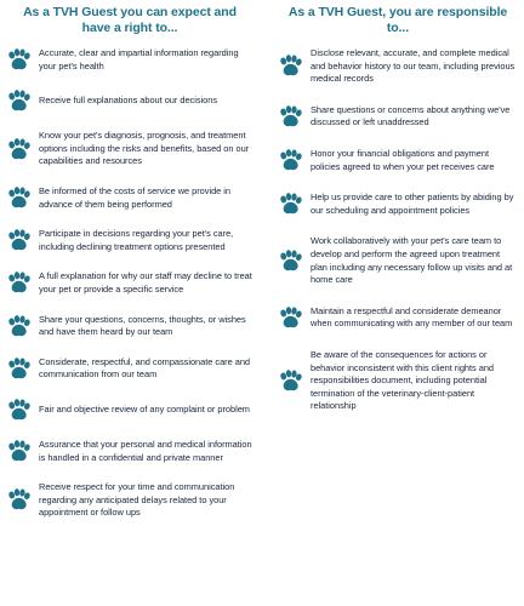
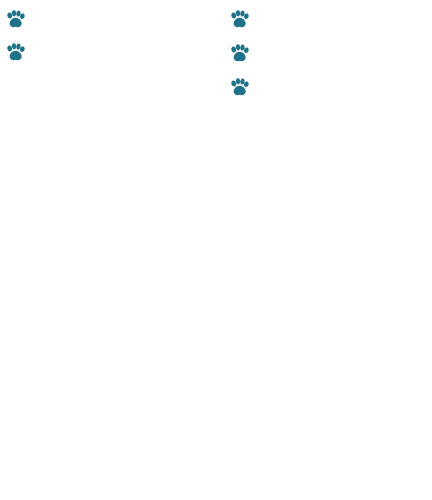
- As a TVH Guest you can expect and have a right to...
- Accurate, clear and impartial information regarding your pet's health
- Receive full explanations about our decisions
- Know your pet's diagnosis, prognosis, and treatment options including the risks and benefits, based on our capabilities and resources
- Be informed of the costs of service we provide in advance of them being performed
- Participate in decisions regarding your pet's care, including declining treatment options presented
- A full explanation for why our staff may decline to treat your pet or provide a specific service
- Share your questions, concerns, thoughts, or wishes and have them heard by our team
- Considerate, respectful, and compassionate care and communication from our team
- Fair and objective review of any complaint or problem
- Assurance that your personal and medical information is handled in a confidential and private manner
- Receive respect for your time and communication regarding any anticipated delays related to your appointment or follow ups
- As a TVH Guest, you are responsible to...
- Disclose relevant, accurate, and complete medical and behavior history to our team, including previous medical records
- Share questions or concerns about anything we've discussed or left unaddressed
- Honor your financial obligations and payment policies agreed to when your pet receives care
- Help us provide care to other patients by abiding by our scheduling and appointment policies
- Work collaboratively with your pet's care team to develop and perform the agreed upon treatment plan including any necessary follow up visits and at home care
- Maintain a respectful and considerate demeanor when communicating with any member of our team
- Be aware of the consequences for actions or behavior inconsistent with this client rights and responsibilities document, including potential termination of the veterinary-client-patient relationship
